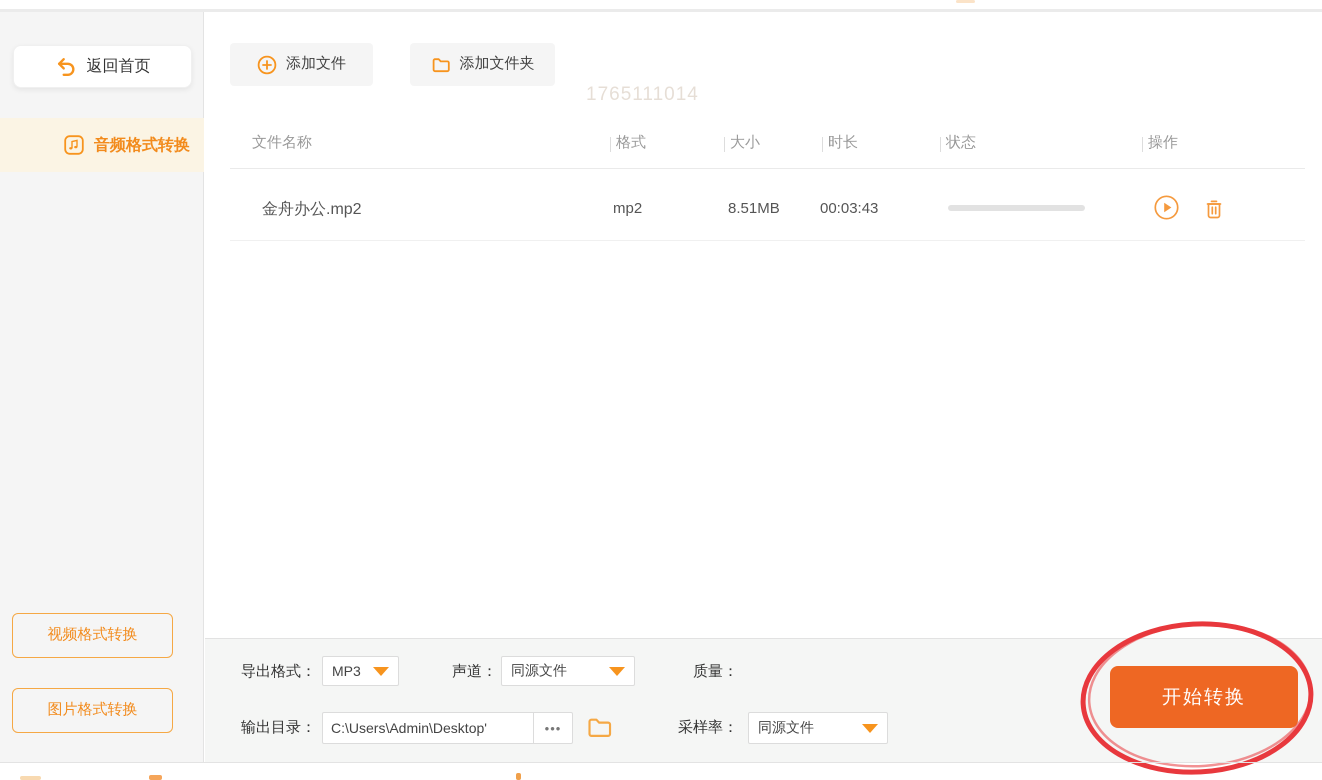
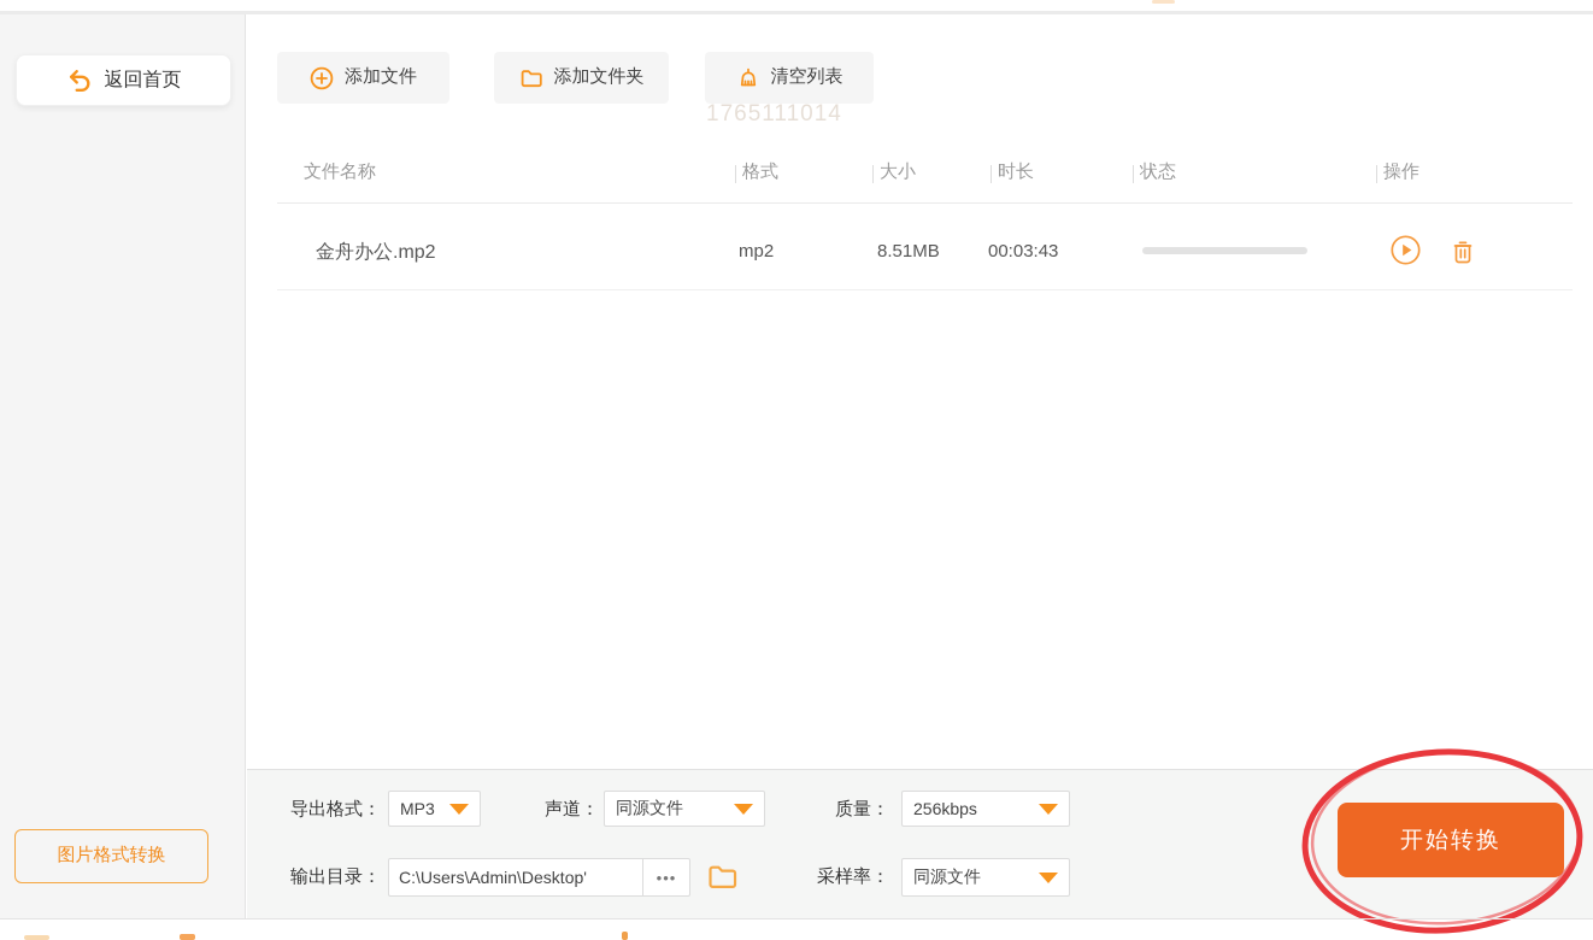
  返回首页
- 音频格式转换
- 视频格式转换
  图片格式转换
  添加文件
  添加文件夹
+ 清空列表
  1765111014
  文件名称
  格式
  大小
  时长
  状态
  操作
  金舟办公.mp2
  mp2
  8.51MB
  00:03:43
  导出格式：
  MP3
  声道：
  同源文件
  质量：
+ 256kbps
  输出目录：
  C:\Users\Admin\Desktop'
  •••
  采样率：
  同源文件
  开始转换
